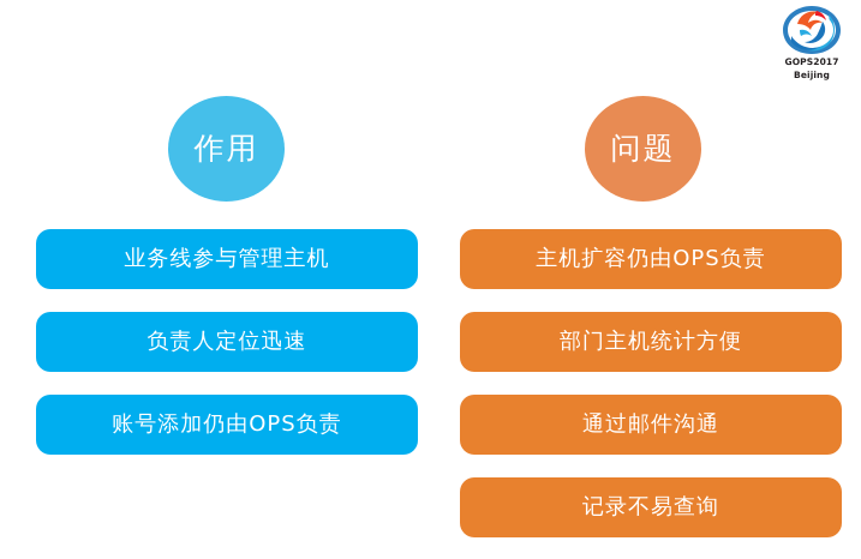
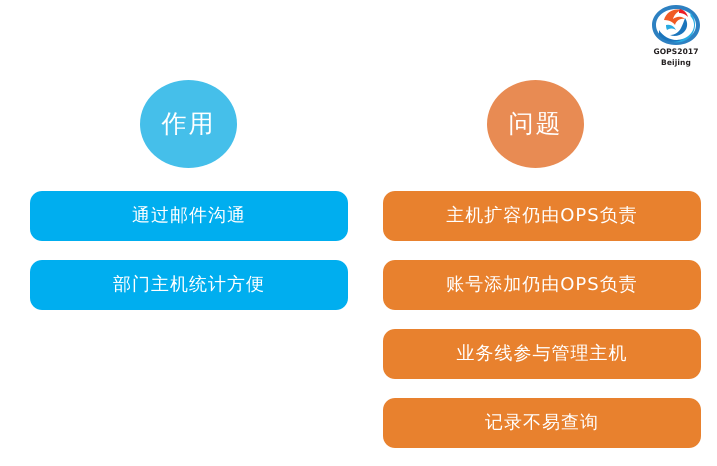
  GOPS2017
  Beijing
  作用
  问题
- 业务线参与管理主机
+ 通过邮件沟通
- 负责人定位迅速
- 账号添加仍由OPS负责
+ 部门主机统计方便
  主机扩容仍由OPS负责
- 部门主机统计方便
+ 账号添加仍由OPS负责
- 通过邮件沟通
+ 业务线参与管理主机
  记录不易查询
